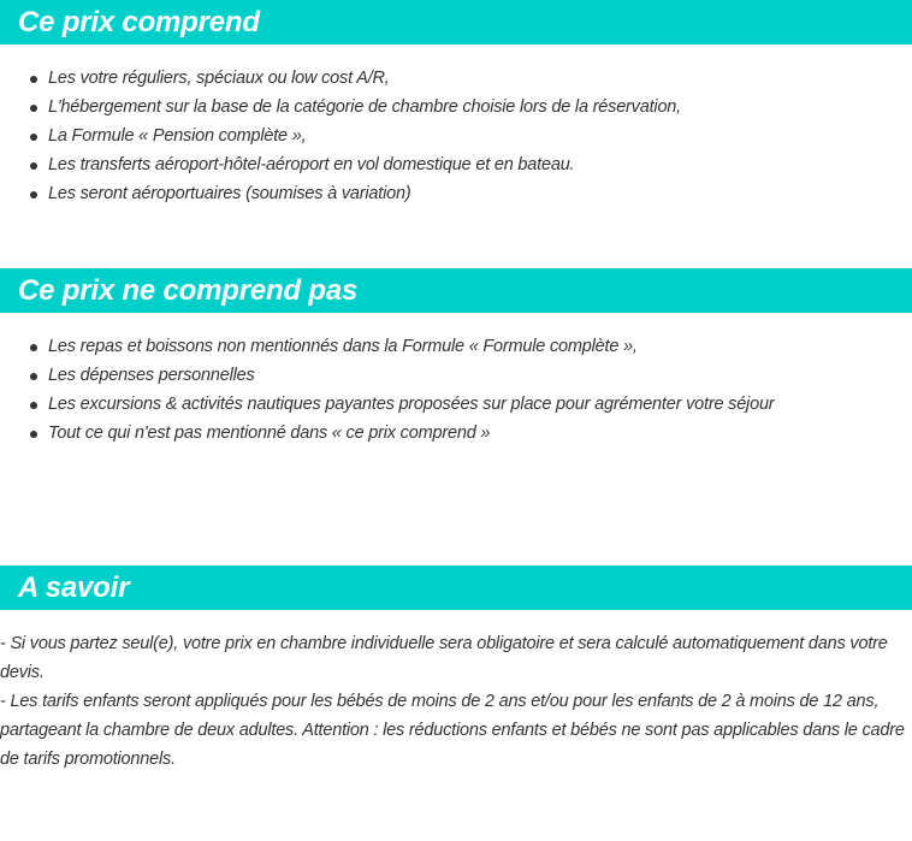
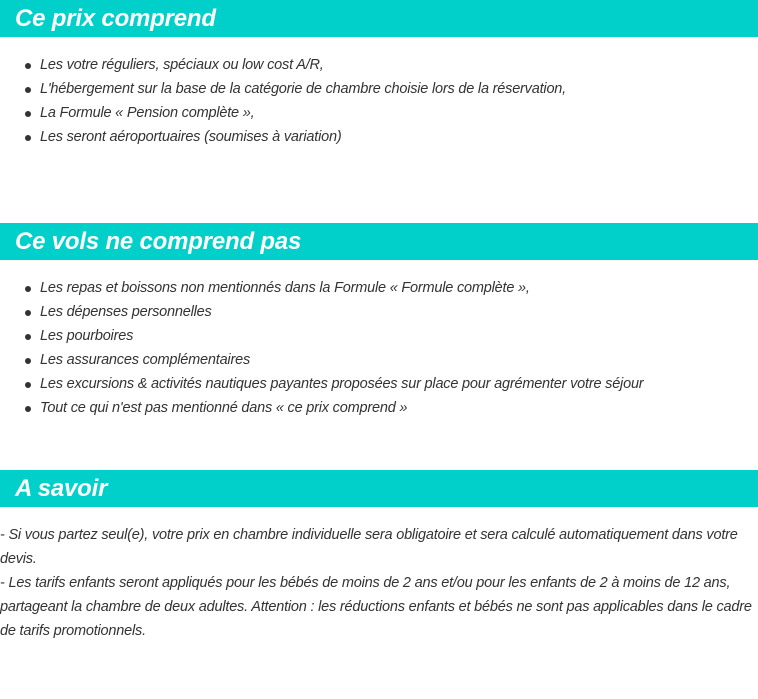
  Ce prix comprend
  Les votre réguliers, spéciaux ou low cost A/R,
  L'hébergement sur la base de la catégorie de chambre choisie lors de la réservation,
  La Formule « Pension complète »,
- Les transferts aéroport-hôtel-aéroport en vol domestique et en bateau.
  Les seront aéroportuaires (soumises à variation)
- Ce prix ne comprend pas
+ Ce vols ne comprend pas
  Les repas et boissons non mentionnés dans la Formule « Formule complète »,
  Les dépenses personnelles
+ Les pourboires
+ Les assurances complémentaires
  Les excursions & activités nautiques payantes proposées sur place pour agrémenter votre séjour
  Tout ce qui n'est pas mentionné dans « ce prix comprend »
  A savoir
  - Si vous partez seul(e), votre prix en chambre individuelle sera obligatoire et sera calculé automatiquement dans votre devis.
  - Les tarifs enfants seront appliqués pour les bébés de moins de 2 ans et/ou pour les enfants de 2 à moins de 12 ans, partageant la chambre de deux adultes. Attention : les réductions enfants et bébés ne sont pas applicables dans le cadre de tarifs promotionnels.
